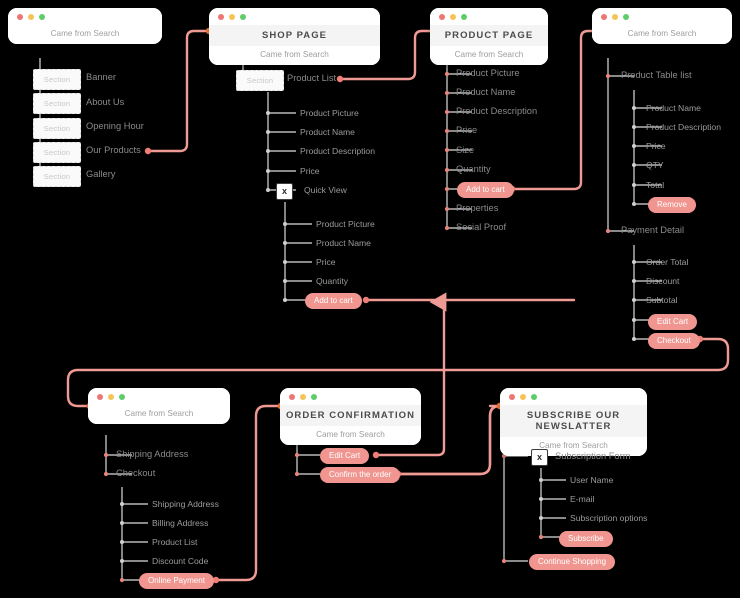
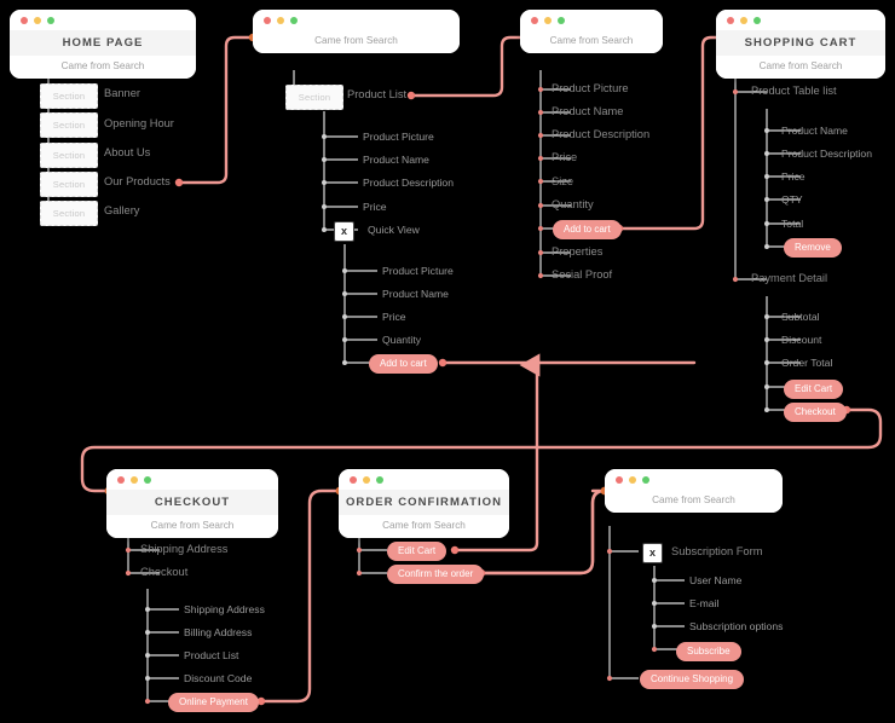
+ HOME PAGE
  Came from Search
  Section
  Banner
  Section
- About Us
+ Opening Hour
  Section
- Opening Hour
+ About Us
  Section
  Our Products
  Section
  Gallery
- SHOP PAGE
  Came from Search
  Section
  Product List
  Product Picture
  Product Name
  Product Description
  Price
  x
  Quick View
  Product Picture
  Product Name
  Price
  Quantity
  Add to cart
- PRODUCT PAGE
  Came from Search
  Product Picture
  Product Name
  Product Description
  Price
  Size
  Quantity
  Add to cart
  Properties
  Social Proof
+ SHOPPING CART
  Came from Search
  Product Table list
  Product Name
  Product Description
  Price
  QTY
  Total
  Remove
  Payment Detail
- Order Total
+ Subtotal
  Discount
- Subtotal
+ Order Total
  Edit Cart
  Checkout
+ CHECKOUT
  Came from Search
  Shipping Address
  Checkout
  Shipping Address
  Billing Address
  Product List
  Discount Code
  Online Payment
  ORDER CONFIRMATION
  Came from Search
  Edit Cart
  Confirm the order
- SUBSCRIBE OUR NEWSLATTER
  Came from Search
  x
  Subscription Form
  User Name
  E-mail
  Subscription options
  Subscribe
  Continue Shopping
